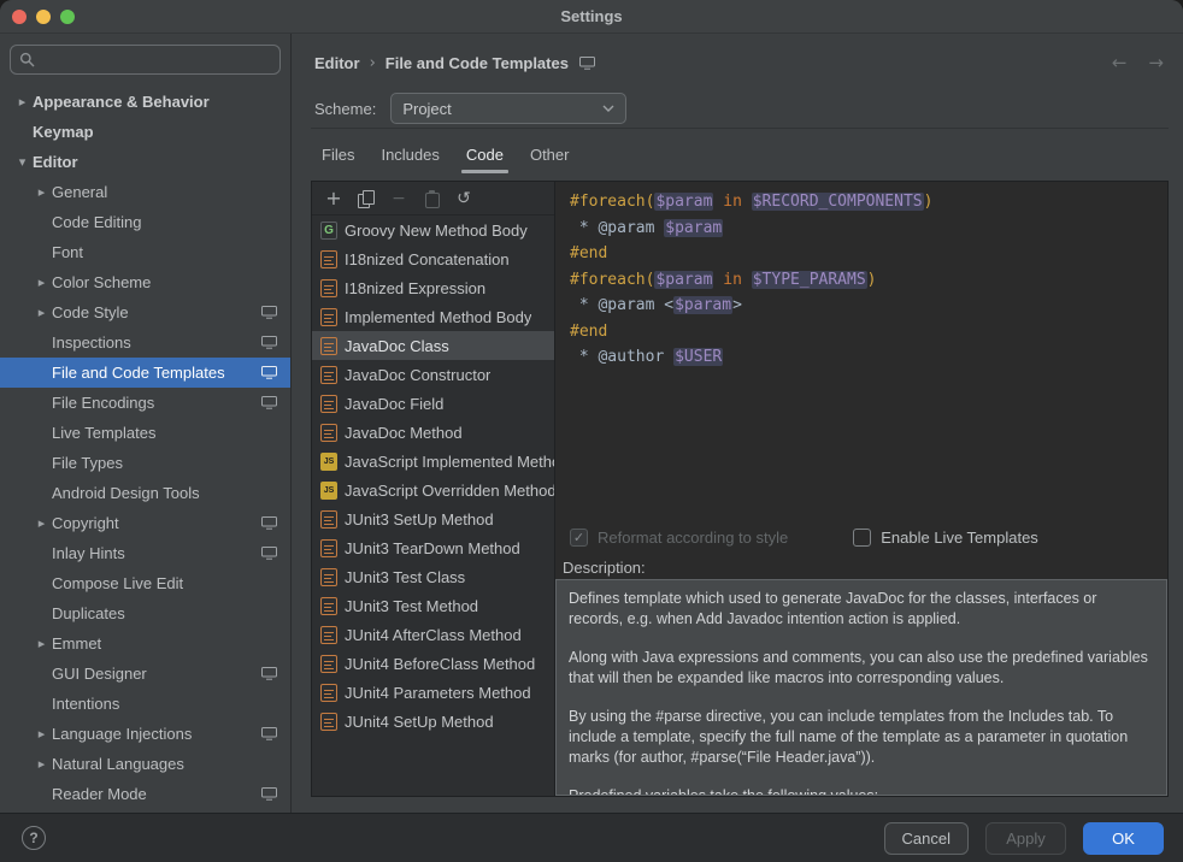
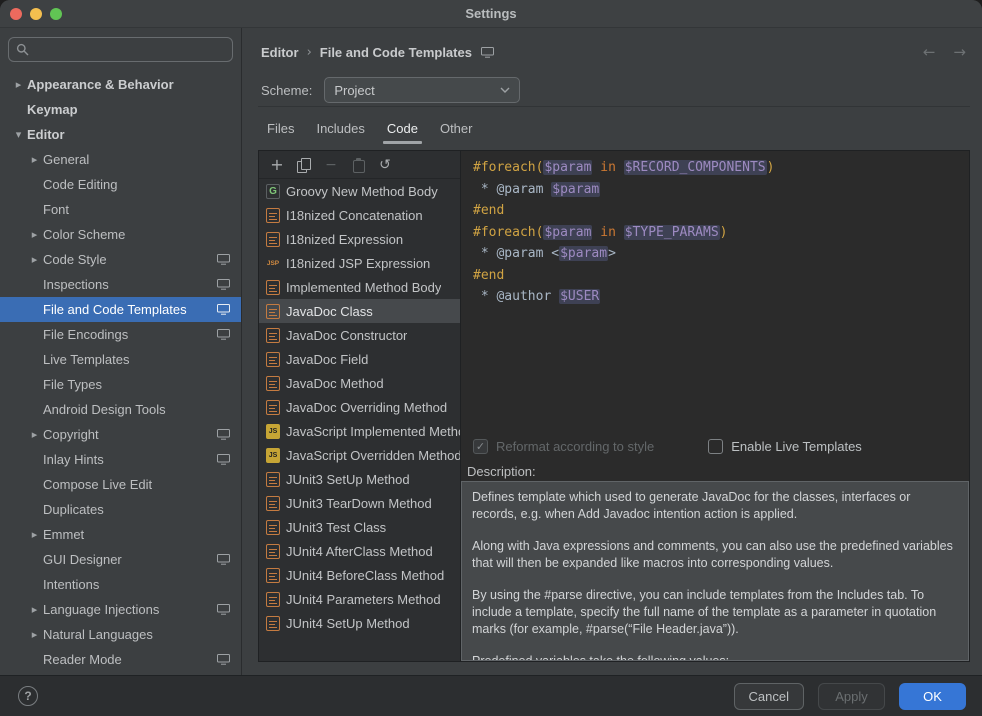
  Settings
  Appearance & Behavior
  Keymap
  Editor
  General
  Code Editing
  Font
  Color Scheme
  Code Style
  Inspections
  File and Code Templates
  File Encodings
  Live Templates
  File Types
  Android Design Tools
  Copyright
  Inlay Hints
  Compose Live Edit
  Duplicates
  Emmet
  GUI Designer
  Intentions
  Language Injections
  Natural Languages
  Reader Mode
  Editor
  ›
  File and Code Templates
  ←
  →
  Scheme:
  Project
  Files
  Includes
  Code
  Other
  Groovy New Method Body
  I18nized Concatenation
  I18nized Expression
+ I18nized JSP Expression
  Implemented Method Body
  JavaDoc Class
  JavaDoc Constructor
  JavaDoc Field
  JavaDoc Method
+ JavaDoc Overriding Method
  JavaScript Implemented Meth
  JavaScript Overridden Method
  JUnit3 SetUp Method
  JUnit3 TearDown Method
  JUnit3 Test Class
- JUnit3 Test Method
  JUnit4 AfterClass Method
  JUnit4 BeforeClass Method
  JUnit4 Parameters Method
  JUnit4 SetUp Method
  #foreach($param in $RECORD_COMPONENTS)
  * @param $param
  #end
  #foreach($param in $TYPE_PARAMS)
  * @param <$param>
  #end
  * @author $USER
  Reformat according to style
  Enable Live Templates
  Description:
  Defines template which used to generate JavaDoc for the classes, interfaces or records, e.g. when Add Javadoc intention action is applied.
  Along with Java expressions and comments, you can also use the predefined variables that will then be expanded like macros into corresponding values.
- By using the #parse directive, you can include templates from the Includes tab. To include a template, specify the full name of the template as a parameter in quotation marks (for author, #parse(“File Header.java”)).
+ By using the #parse directive, you can include templates from the Includes tab. To include a template, specify the full name of the template as a parameter in quotation marks (for example, #parse(“File Header.java”)).
  ?
  Cancel
  Apply
  OK
